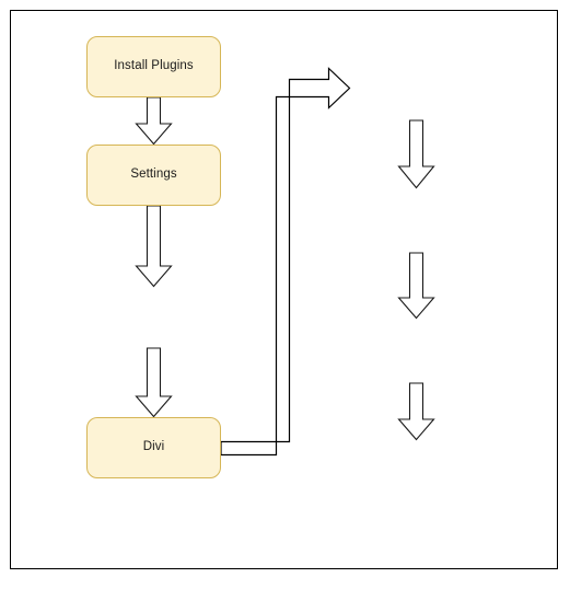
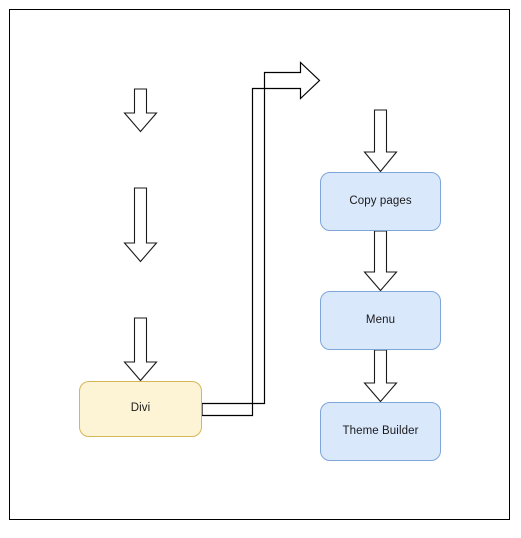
- Install Plugins
- Settings
  Divi
+ Copy pages
+ Menu
+ Theme Builder
